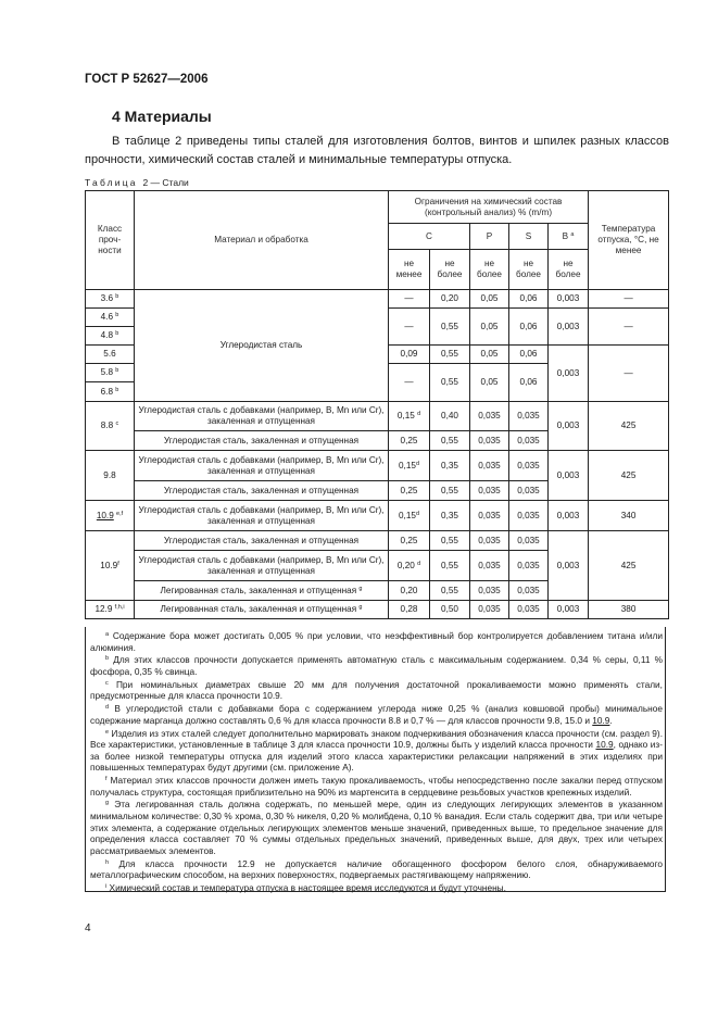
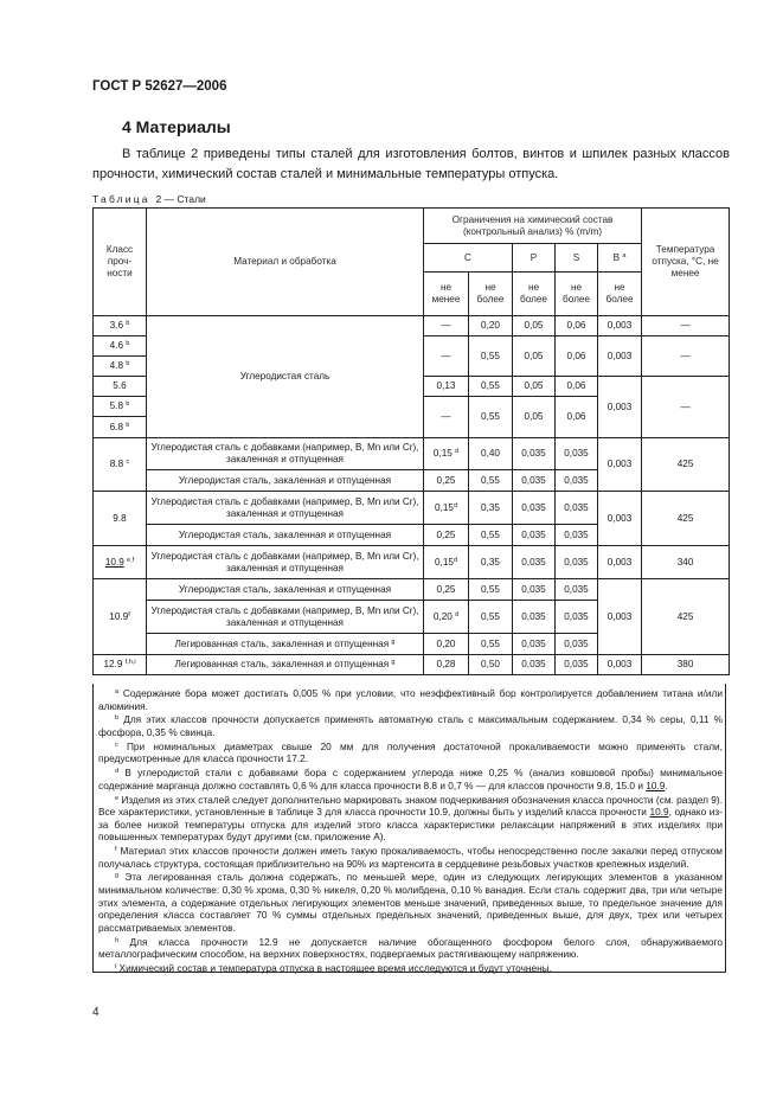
  ГОСТ Р 52627—2006
  4 Материалы
  В таблице 2 приведены типы сталей для изготовления болтов, винтов и шпилек разных классов прочности, химический состав сталей и минимальные температуры отпуска.
  Таблица 2 — Стали
  Класс проч- ности	Материал и обработка	Ограничения на химический состав (контрольный анализ) % (m/m)	Температура отпуска, °С, не менее
  C	P	S	B
  не менее	не более	не более	не более	не более
  3.6	Углеродистая сталь	—	0,20	0,05	0,06	0,003	—
  4.6	—	0,55	0,05	0,06	0,003	—
  4.8
- 5.6	0,09	0,55	0,05	0,06	0,003	—
+ 5.6	0,13	0,55	0,05	0,06	0,003	—
  5.8	—	0,55	0,05	0,06
  6.8
  8.8	Углеродистая сталь с добавками (например, B, Mn или Cr), закаленная и отпущенная	0,15	0,40	0,035	0,035	0,003	425
  Углеродистая сталь, закаленная и отпущенная	0,25	0,55	0,035	0,035
  9.8	Углеродистая сталь с добавками (например, B, Mn или Cr), закаленная и отпущенная	0,15	0,35	0,035	0,035	0,003	425
  Углеродистая сталь, закаленная и отпущенная	0,25	0,55	0,035	0,035
  10.9	Углеродистая сталь с добавками (например, B, Mn или Cr), закаленная и отпущенная	0,15	0,35	0,035	0,035	0,003	340
  10.9	Углеродистая сталь, закаленная и отпущенная	0,25	0,55	0,035	0,035	0,003	425
  Углеродистая сталь с добавками (например, B, Mn или Cr), закаленная и отпущенная	0,20	0,55	0,035	0,035
  Легированная сталь, закаленная и отпущенная	0,20	0,55	0,035	0,035
  12.9	Легированная сталь, закаленная и отпущенная	0,28	0,50	0,035	0,035	0,003	380
  Содержание бора может достигать 0,005 % при условии, что неэффективный бор контролируется добавлением титана и/или алюминия.
  Для этих классов прочности допускается применять автоматную сталь с максимальным содержанием. 0,34 % серы, 0,11 % фосфора, 0,35 % свинца.
- При номинальных диаметрах свыше 20 мм для получения достаточной прокаливаемости можно применять стали, предусмотренные для класса прочности 10.9.
+ При номинальных диаметрах свыше 20 мм для получения достаточной прокаливаемости можно применять стали, предусмотренные для класса прочности 17.2.
  В углеродистой стали с добавками бора с содержанием углерода ниже 0,25 % (анализ ковшовой пробы) минимальное содержание марганца должно составлять 0,6 % для класса прочности 8.8 и 0,7 % — для классов прочности 9.8, 15.0 и 10.9.
  Изделия из этих сталей следует дополнительно маркировать знаком подчеркивания обозначения класса прочности (см. раздел 9). Все характеристики, установленные в таблице 3 для класса прочности 10.9, должны быть у изделий класса прочности 10.9, однако из-за более низкой температуры отпуска для изделий этого класса характеристики релаксации напряжений в этих изделиях при повышенных температурах будут другими (см. приложение А).
  Материал этих классов прочности должен иметь такую прокаливаемость, чтобы непосредственно после закалки перед отпуском получалась структура, состоящая приблизительно на 90% из мартенсита в сердцевине резьбовых участков крепежных изделий.
  Эта легированная сталь должна содержать, по меньшей мере, один из следующих легирующих элементов в указанном минимальном количестве: 0,30 % хрома, 0,30 % никеля, 0,20 % молибдена, 0,10 % ванадия. Если сталь содержит два, три или четыре этих элемента, а содержание отдельных легирующих элементов меньше значений, приведенных выше, то предельное значение для определения класса составляет 70 % суммы отдельных предельных значений, приведенных выше, для двух, трех или четырех рассматриваемых элементов.
  Для класса прочности 12.9 не допускается наличие обогащенного фосфором белого слоя, обнаруживаемого металлографическим способом, на верхних поверхностях, подвергаемых растягивающему напряжению.
  Химический состав и температура отпуска в настоящее время исследуются и будут уточнены.
  4
